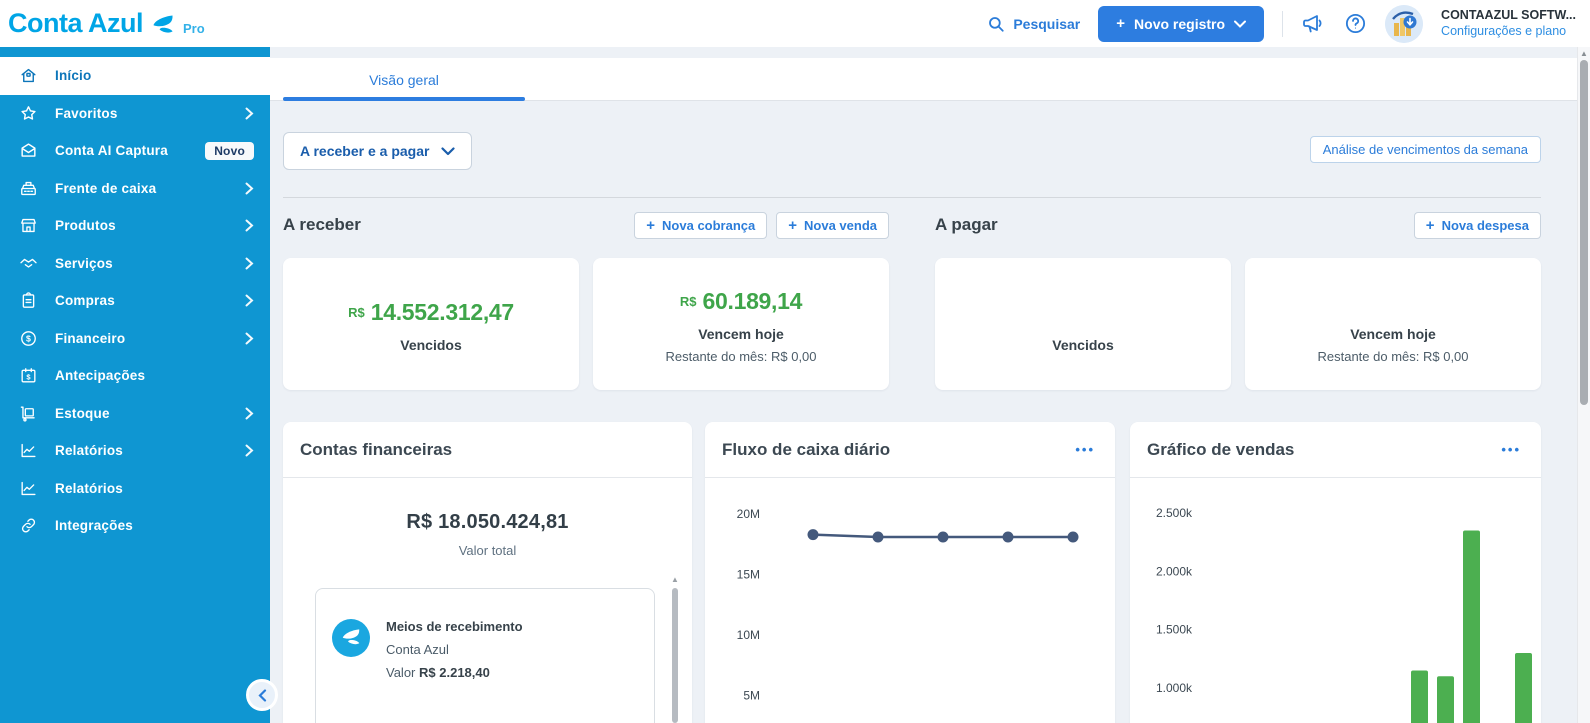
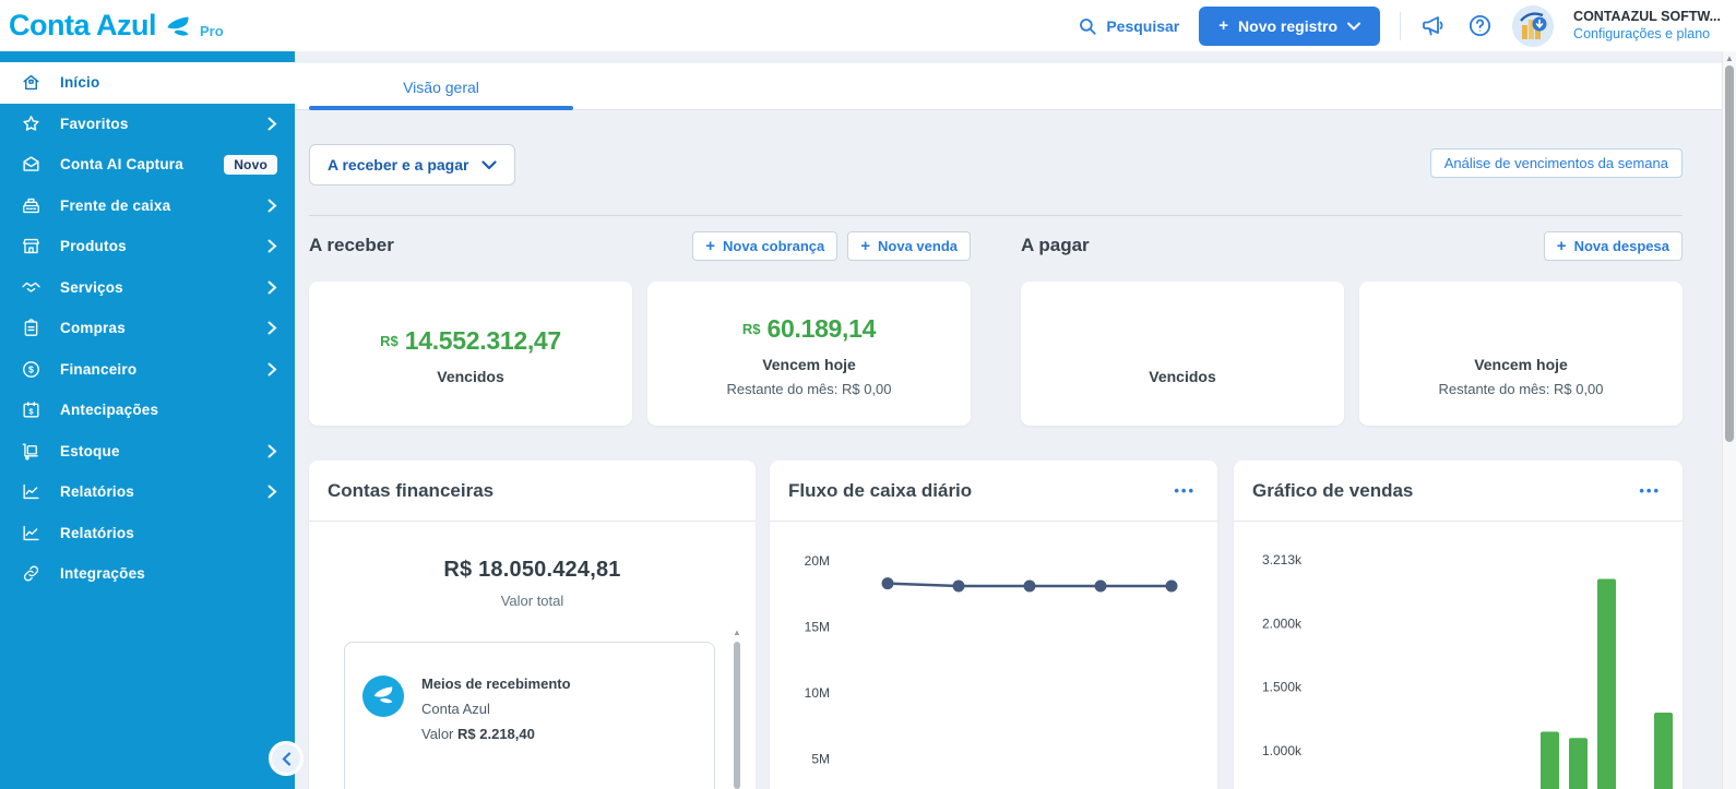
  Conta Azul
  Pro
  Pesquisar
  +
  Novo registro
  CONTAAZUL SOFTW...
  Configurações e plano
  Início
  Favoritos
  Conta AI Captura
  Novo
  Frente de caixa
  Produtos
  Serviços
  Compras
  $
  Financeiro
  $
  Antecipações
  Estoque
  Relatórios
  Relatórios
  Integrações
  Visão geral
  A receber e a pagar
  Análise de vencimentos da semana
  A receber
  +
  Nova cobrança
  +
  Nova venda
  R$
  14.552.312,47
  Vencidos
  R$
  60.189,14
  Vencem hoje
  Restante do mês: R$ 0,00
  A pagar
  +
  Nova despesa
  Vencidos
  Vencem hoje
  Restante do mês: R$ 0,00
  Contas financeiras
  R$ 18.050.424,81
  Valor total
  Meios de recebimento
  Conta Azul
  Valor R$ 2.218,40
  ▲
  Fluxo de caixa diário
  •••
  20M
  15M
  10M
  5M
  Gráfico de vendas
  •••
- 2.500k
+ 3.213k
  2.000k
  1.500k
  1.000k
  ▲
